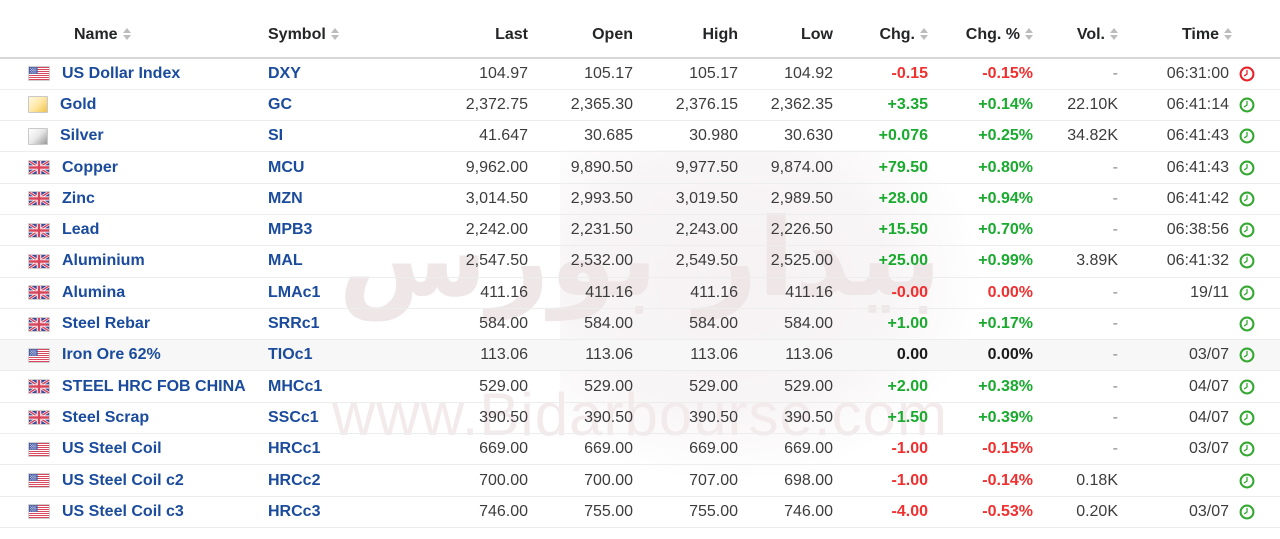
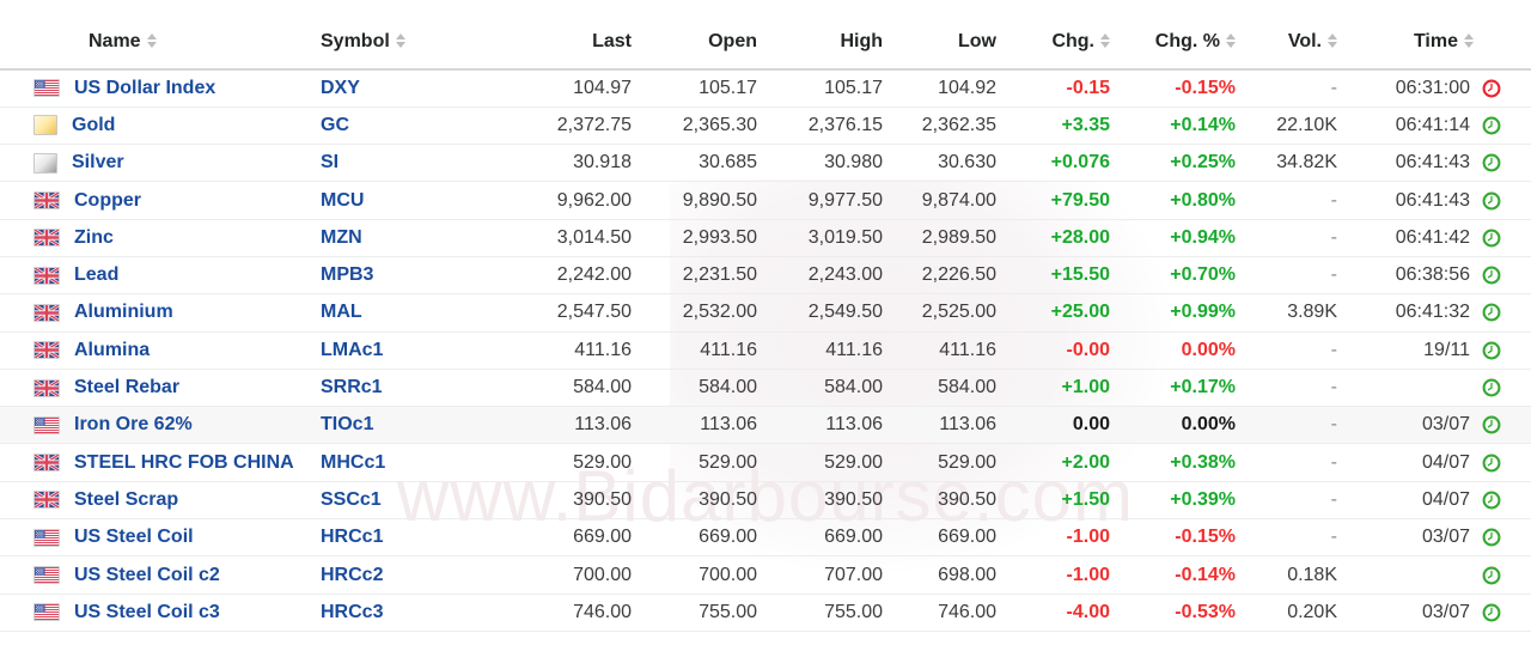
- بیدار بورس
  www.Bidarbourse.com
  Name	Symbol	Last	Open	High	Low	Chg.	Chg. %	Vol.	Time
  US Dollar Index	DXY	104.97	105.17	105.17	104.92	-0.15	-0.15%	-	06:31:00
  Gold	GC	2,372.75	2,365.30	2,376.15	2,362.35	+3.35	+0.14%	22.10K	06:41:14
- Silver	SI	41.647	30.685	30.980	30.630	+0.076	+0.25%	34.82K	06:41:43
+ Silver	SI	30.918	30.685	30.980	30.630	+0.076	+0.25%	34.82K	06:41:43
  Copper	MCU	9,962.00	9,890.50	9,977.50	9,874.00	+79.50	+0.80%	-	06:41:43
  Zinc	MZN	3,014.50	2,993.50	3,019.50	2,989.50	+28.00	+0.94%	-	06:41:42
  Lead	MPB3	2,242.00	2,231.50	2,243.00	2,226.50	+15.50	+0.70%	-	06:38:56
  Aluminium	MAL	2,547.50	2,532.00	2,549.50	2,525.00	+25.00	+0.99%	3.89K	06:41:32
  Alumina	LMAc1	411.16	411.16	411.16	411.16	-0.00	0.00%	-	19/11
  Steel Rebar	SRRc1	584.00	584.00	584.00	584.00	+1.00	+0.17%	-
  Iron Ore 62%	TIOc1	113.06	113.06	113.06	113.06	0.00	0.00%	-	03/07
  STEEL HRC FOB CHINA	MHCc1	529.00	529.00	529.00	529.00	+2.00	+0.38%	-	04/07
  Steel Scrap	SSCc1	390.50	390.50	390.50	390.50	+1.50	+0.39%	-	04/07
  US Steel Coil	HRCc1	669.00	669.00	669.00	669.00	-1.00	-0.15%	-	03/07
  US Steel Coil c2	HRCc2	700.00	700.00	707.00	698.00	-1.00	-0.14%	0.18K
  US Steel Coil c3	HRCc3	746.00	755.00	755.00	746.00	-4.00	-0.53%	0.20K	03/07
